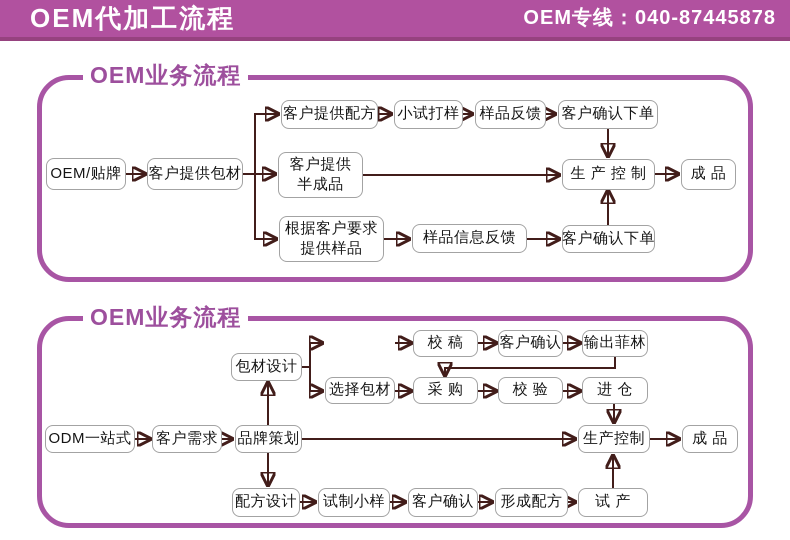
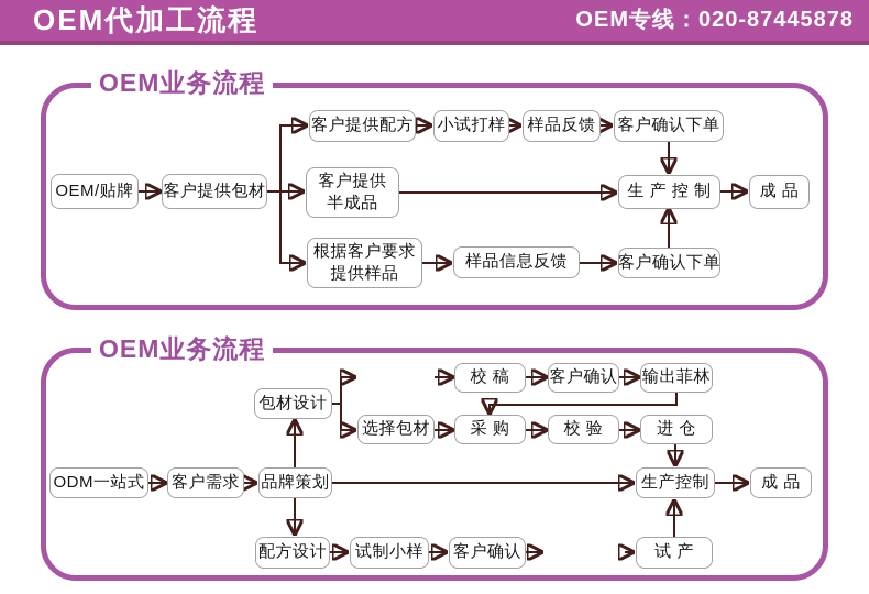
  OEM代加工流程
- OEM专线：040-87445878
+ OEM专线：020-87445878
  OEM业务流程
  OEM/贴牌
  客户提供包材
  客户提供配方
  小试打样
  样品反馈
  客户确认下单
  客户提供
  半成品
  生 产 控 制
  成 品
  根据客户要求
  提供样品
  样品信息反馈
  客户确认下单
  OEM业务流程
  校 稿
  客户确认
  输出菲林
  选择包材
  采 购
  校 验
  进 仓
  包材设计
  ODM一站式
  客户需求
  品牌策划
  生产控制
  成 品
  配方设计
  试制小样
  客户确认
- 形成配方
  试 产
